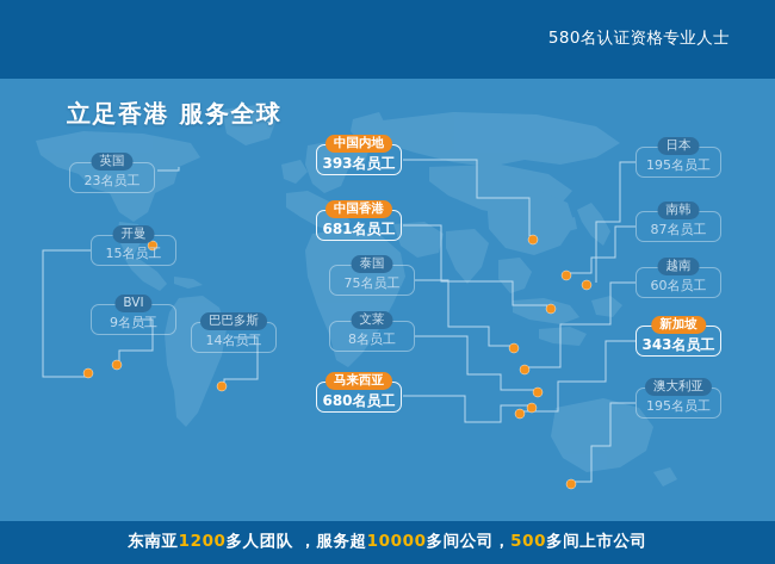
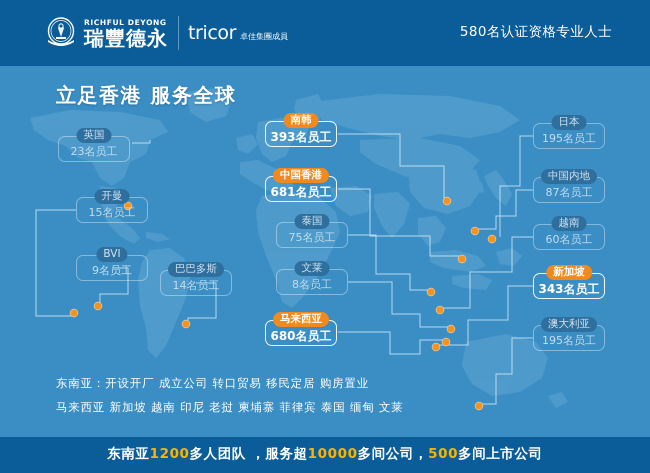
+ RICHFUL DEYONG
+ 瑞豐德永
+ tricor
+ 卓佳集團成員
  580名认证资格专业人士
  立足香港 服务全球
  英国
  23名员工
  开曼
  15名员工
  BVI
  9名员工
  巴巴多斯
  14名员工
- 中国内地
+ 南韩
  393名员工
  中国香港
  681名员工
  泰国
  75名员工
  文莱
  8名员工
  马来西亚
  680名员工
  日本
  195名员工
- 南韩
+ 中国内地
  87名员工
  越南
  60名员工
  新加坡
  343名员工
  澳大利亚
  195名员工
+ 东南亚：开设开厂 成立公司 转口贸易 移民定居 购房置业
+ 马来西亚 新加坡 越南 印尼 老挝 柬埔寨 菲律宾 泰国 缅甸 文莱
  东南亚1200多人团队 ，服务超10000多间公司，500多间上市公司
